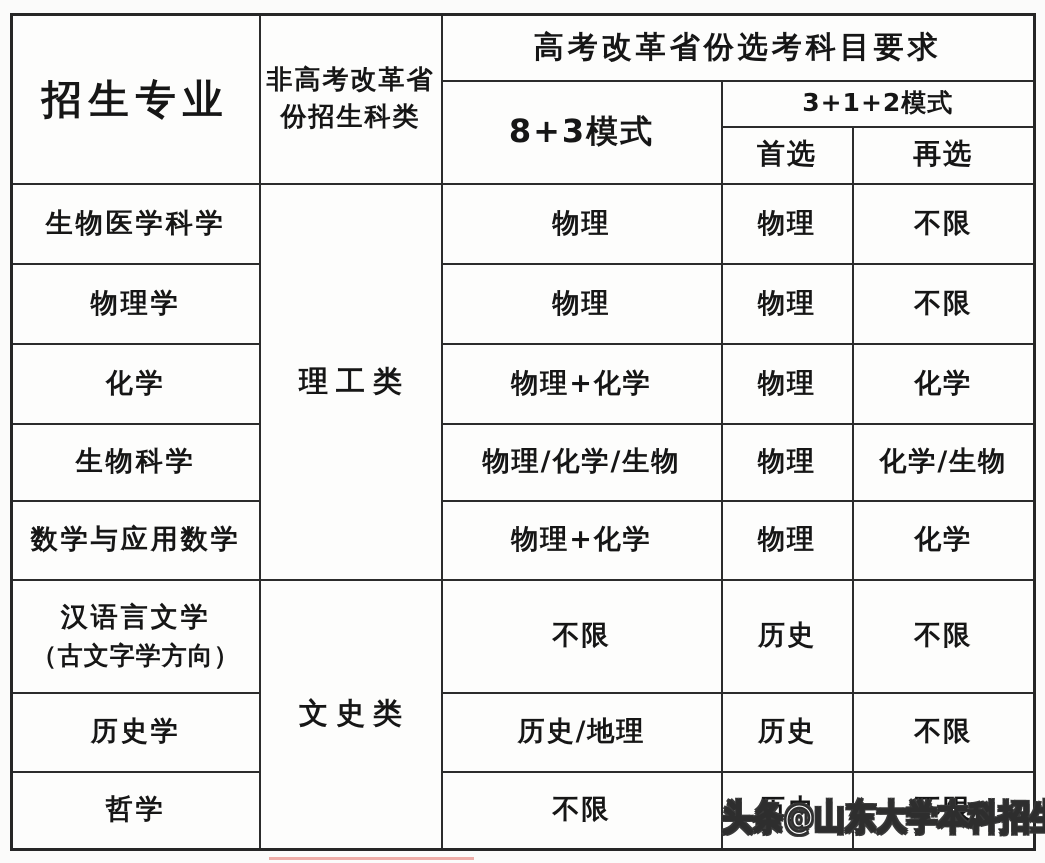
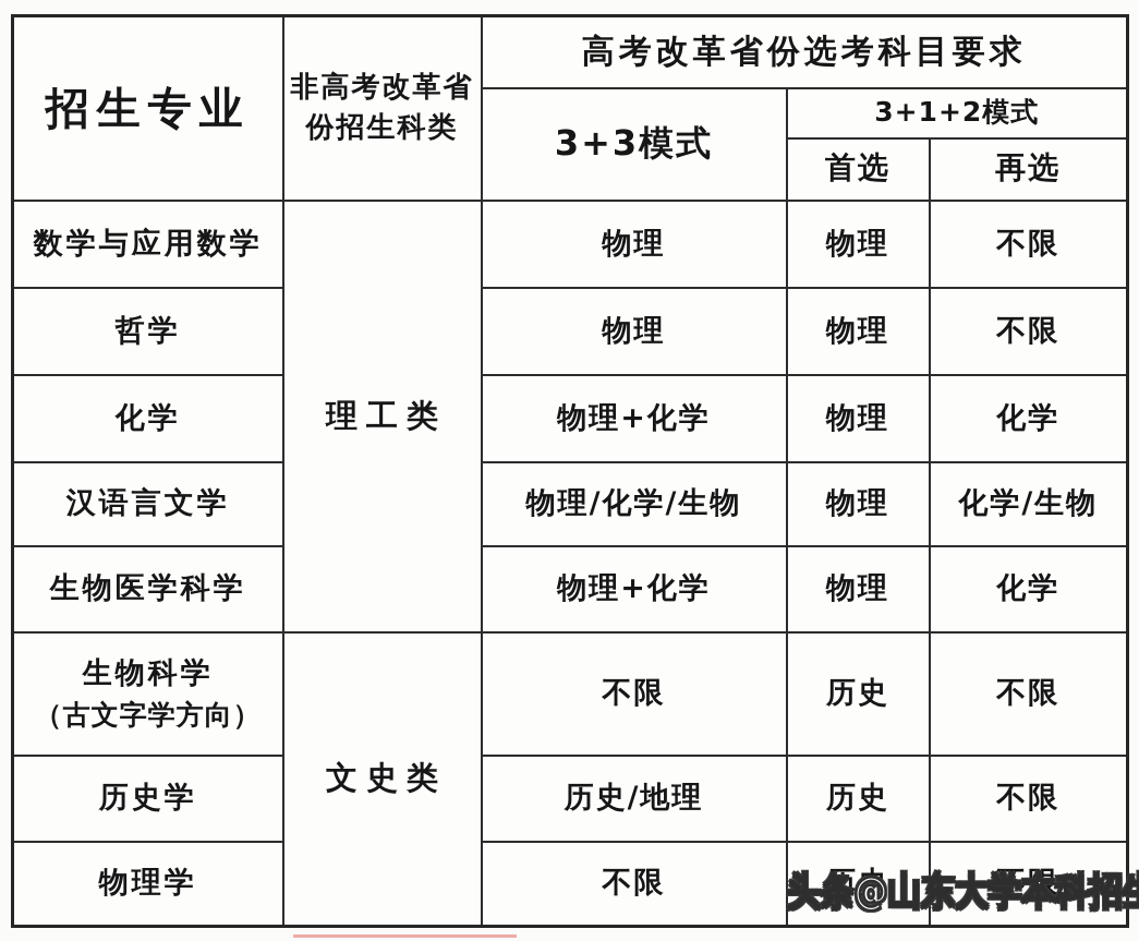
  招生专业	非高考改革省份招生科类	高考改革省份选考科目要求
- 8+3模式	3+1+2模式
+ 3+3模式	3+1+2模式
  首选	再选
- 生物医学科学	理工类	物理	物理	不限
+ 数学与应用数学	理工类	物理	物理	不限
- 物理学	物理	物理	不限
+ 哲学	物理	物理	不限
  化学	物理+化学	物理	化学
- 生物科学	物理/化学/生物	物理	化学/生物
+ 汉语言文学	物理/化学/生物	物理	化学/生物
- 数学与应用数学	物理+化学	物理	化学
+ 生物医学科学	物理+化学	物理	化学
- 汉语言文学 （古文字学方向）	文史类	不限	历史	不限
+ 生物科学 （古文字学方向）	文史类	不限	历史	不限
  历史学	历史/地理	历史	不限
- 哲学	不限	历史	不限
+ 物理学	不限	历史	不限
  头条@山东大学本科招
